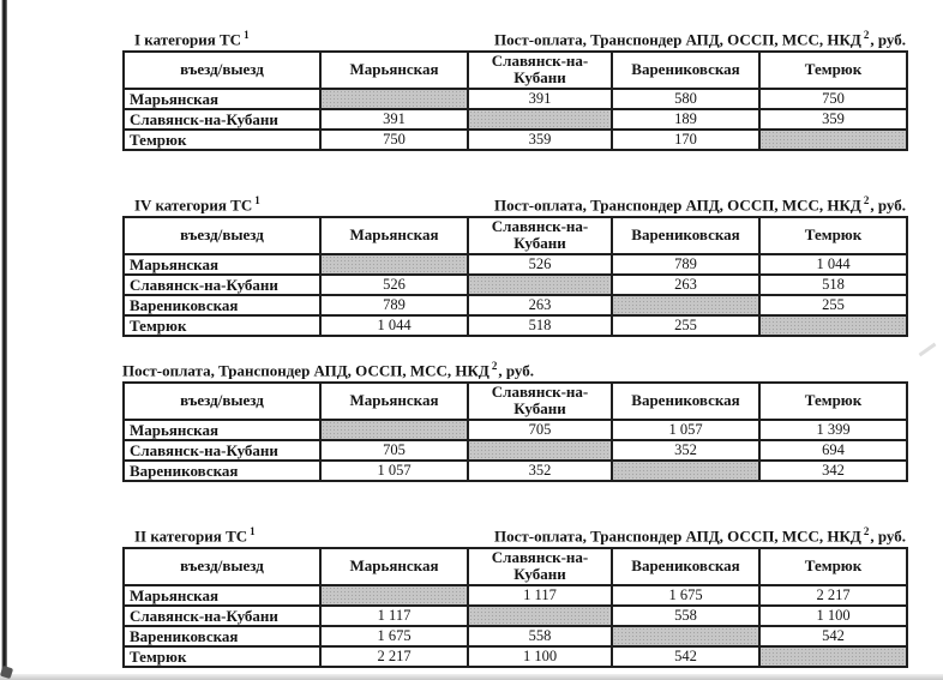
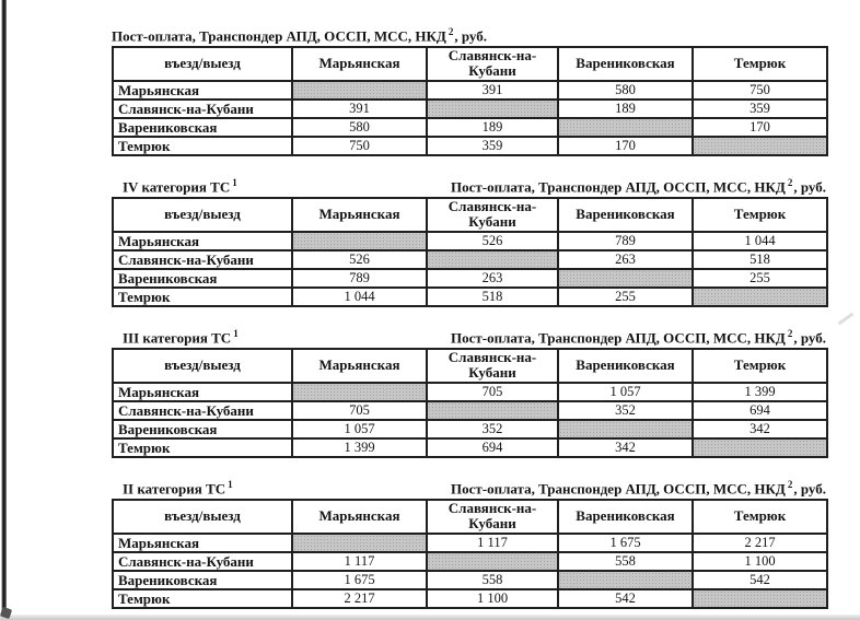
- I категория ТС 1
  Пост-оплата, Транспондер АПД, ОССП, МСС, НКД 2, руб.
  въезд/выезд	Марьянская	Славянск-на-Кубани	Варениковская	Темрюк
  Марьянская		391	580	750
  Славянск-на-Кубани	391		189	359
+ Варениковская	580	189		170
  Темрюк	750	359	170
  IV категория ТС 1
  Пост-оплата, Транспондер АПД, ОССП, МСС, НКД 2, руб.
  въезд/выезд	Марьянская	Славянск-на-Кубани	Варениковская	Темрюк
  Марьянская		526	789	1 044
  Славянск-на-Кубани	526		263	518
  Варениковская	789	263		255
  Темрюк	1 044	518	255
+ III категория ТС 1
  Пост-оплата, Транспондер АПД, ОССП, МСС, НКД 2, руб.
  въезд/выезд	Марьянская	Славянск-на-Кубани	Варениковская	Темрюк
  Марьянская		705	1 057	1 399
  Славянск-на-Кубани	705		352	694
  Варениковская	1 057	352		342
+ Темрюк	1 399	694	342
  II категория ТС 1
  Пост-оплата, Транспондер АПД, ОССП, МСС, НКД 2, руб.
  въезд/выезд	Марьянская	Славянск-на-Кубани	Варениковская	Темрюк
  Марьянская		1 117	1 675	2 217
  Славянск-на-Кубани	1 117		558	1 100
  Варениковская	1 675	558		542
  Темрюк	2 217	1 100	542
